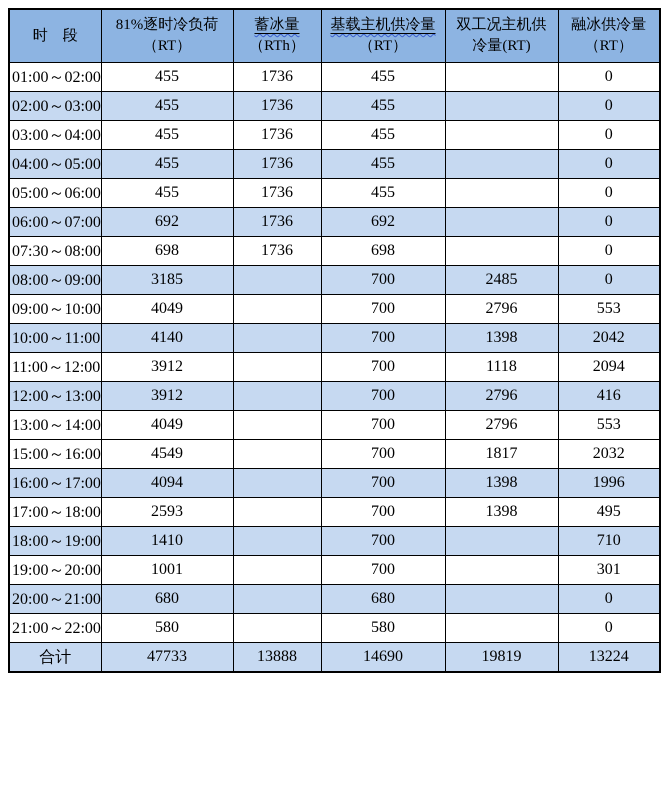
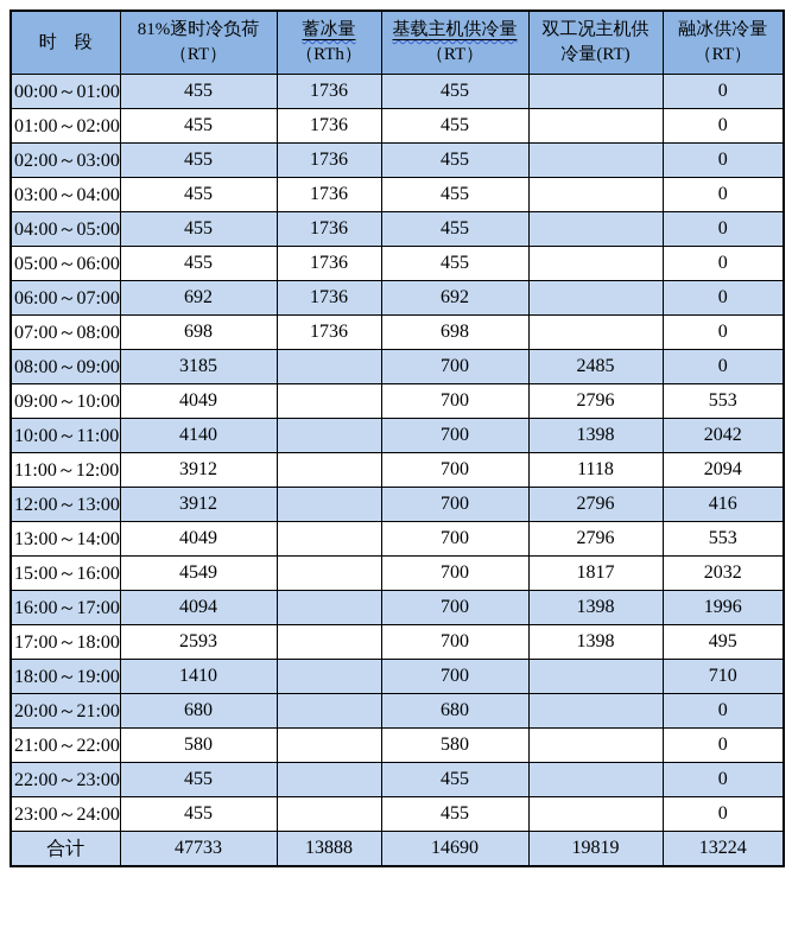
  时 段	81%逐时冷负荷 （RT）	蓄冰量 （RTh）	基载主机供冷量 （RT）	双工况主机供 冷量(RT)	融冰供冷量 （RT）
+ 00:00～01:00	455	1736	455		0
  01:00～02:00	455	1736	455		0
  02:00～03:00	455	1736	455		0
  03:00～04:00	455	1736	455		0
  04:00～05:00	455	1736	455		0
  05:00～06:00	455	1736	455		0
  06:00～07:00	692	1736	692		0
- 07:30～08:00	698	1736	698		0
+ 07:00～08:00	698	1736	698		0
  08:00～09:00	3185		700	2485	0
  09:00～10:00	4049		700	2796	553
  10:00～11:00	4140		700	1398	2042
  11:00～12:00	3912		700	1118	2094
  12:00～13:00	3912		700	2796	416
  13:00～14:00	4049		700	2796	553
  15:00～16:00	4549		700	1817	2032
  16:00～17:00	4094		700	1398	1996
  17:00～18:00	2593		700	1398	495
  18:00～19:00	1410		700		710
- 19:00～20:00	1001		700		301
  20:00～21:00	680		680		0
  21:00～22:00	580		580		0
+ 22:00～23:00	455		455		0
+ 23:00～24:00	455		455		0
  合计	47733	13888	14690	19819	13224
